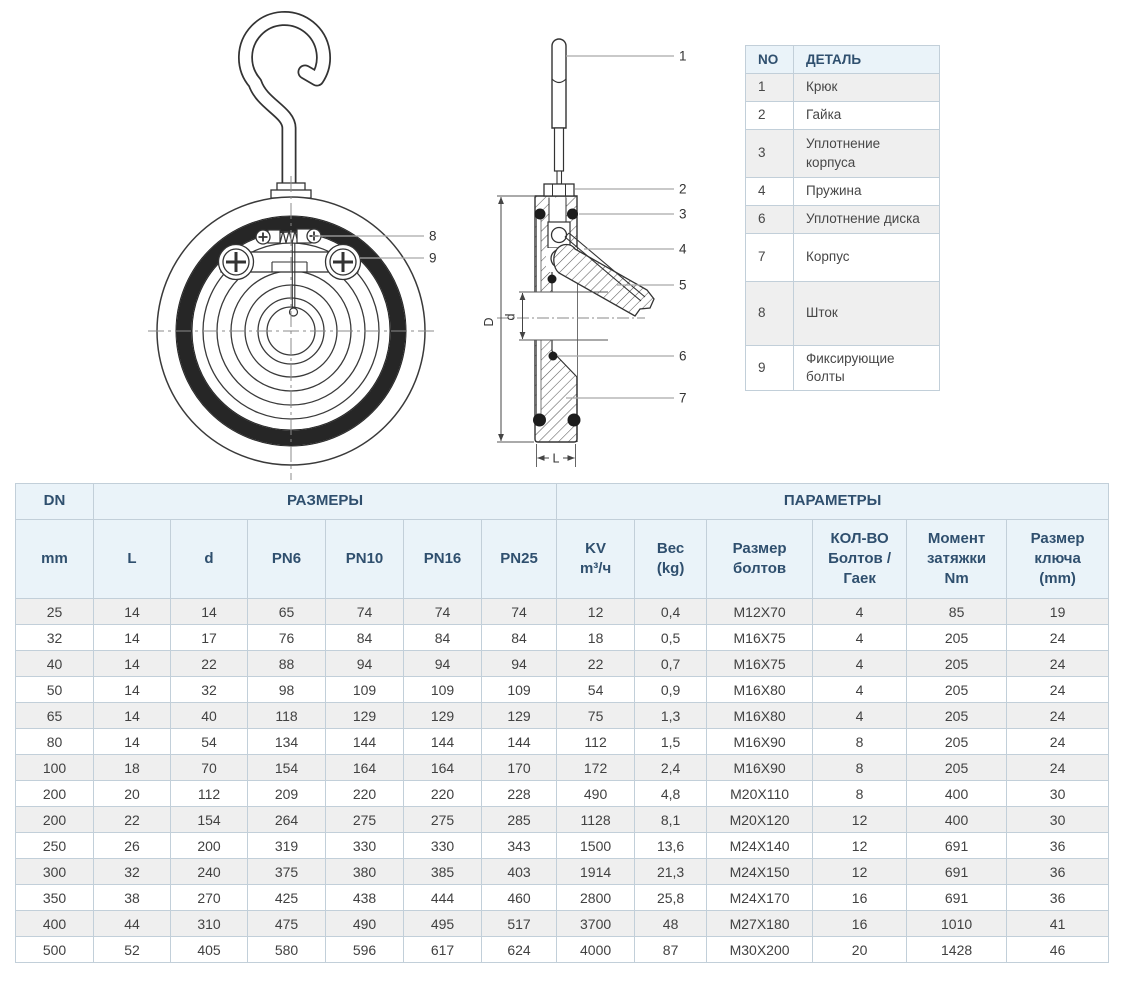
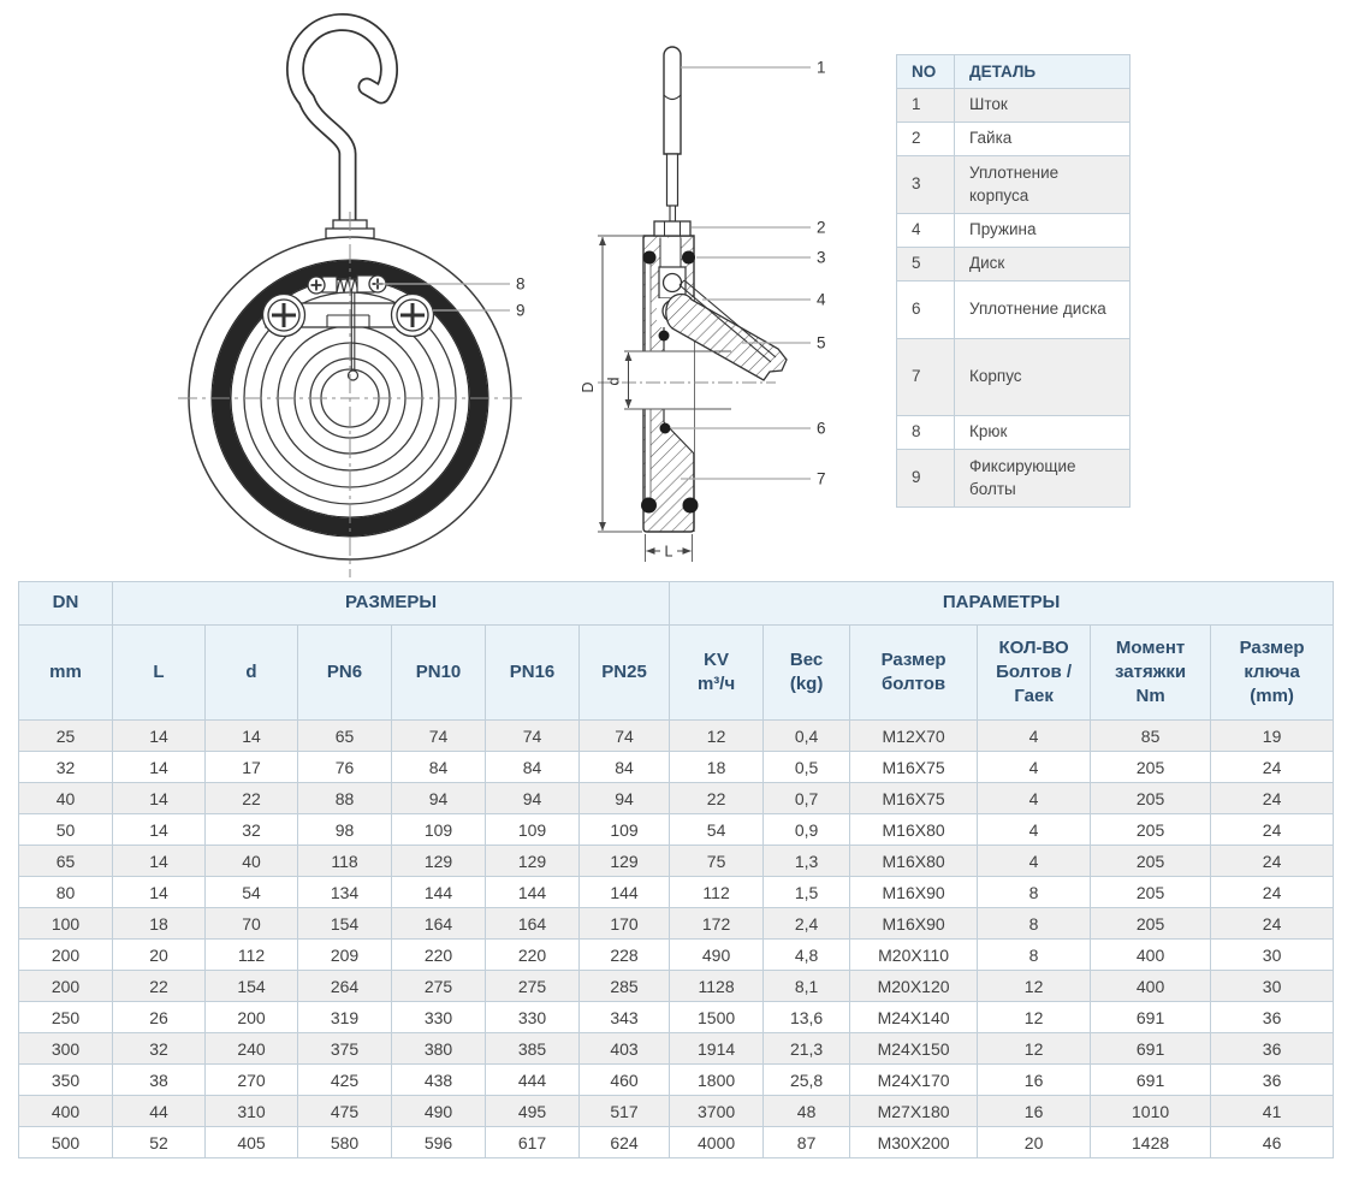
  8
  9
  L
  1
  2
  3
  4
  5
  6
  7
  NO	ДЕТАЛЬ
- 1	Крюк
+ 1	Шток
  2	Гайка
  3	Уплотнение корпуса
  4	Пружина
+ 5	Диск
  6	Уплотнение диска
  7	Корпус
- 8	Шток
+ 8	Крюк
  9	Фиксирующие болты
  DN	РАЗМЕРЫ	ПАРАМЕТРЫ
  mm	L	d	PN6	PN10	PN16	PN25	KV m³/ч	Вес (kg)	Размер болтов	КОЛ-ВО Болтов / Гаек	Момент затяжки Nm	Размер ключа (mm)
  25	14	14	65	74	74	74	12	0,4	M12X70	4	85	19
  32	14	17	76	84	84	84	18	0,5	M16X75	4	205	24
  40	14	22	88	94	94	94	22	0,7	M16X75	4	205	24
  50	14	32	98	109	109	109	54	0,9	M16X80	4	205	24
  65	14	40	118	129	129	129	75	1,3	M16X80	4	205	24
  80	14	54	134	144	144	144	112	1,5	M16X90	8	205	24
  100	18	70	154	164	164	170	172	2,4	M16X90	8	205	24
  200	20	112	209	220	220	228	490	4,8	M20X110	8	400	30
  200	22	154	264	275	275	285	1128	8,1	M20X120	12	400	30
  250	26	200	319	330	330	343	1500	13,6	M24X140	12	691	36
  300	32	240	375	380	385	403	1914	21,3	M24X150	12	691	36
- 350	38	270	425	438	444	460	2800	25,8	M24X170	16	691	36
+ 350	38	270	425	438	444	460	1800	25,8	M24X170	16	691	36
  400	44	310	475	490	495	517	3700	48	M27X180	16	1010	41
  500	52	405	580	596	617	624	4000	87	M30X200	20	1428	46
